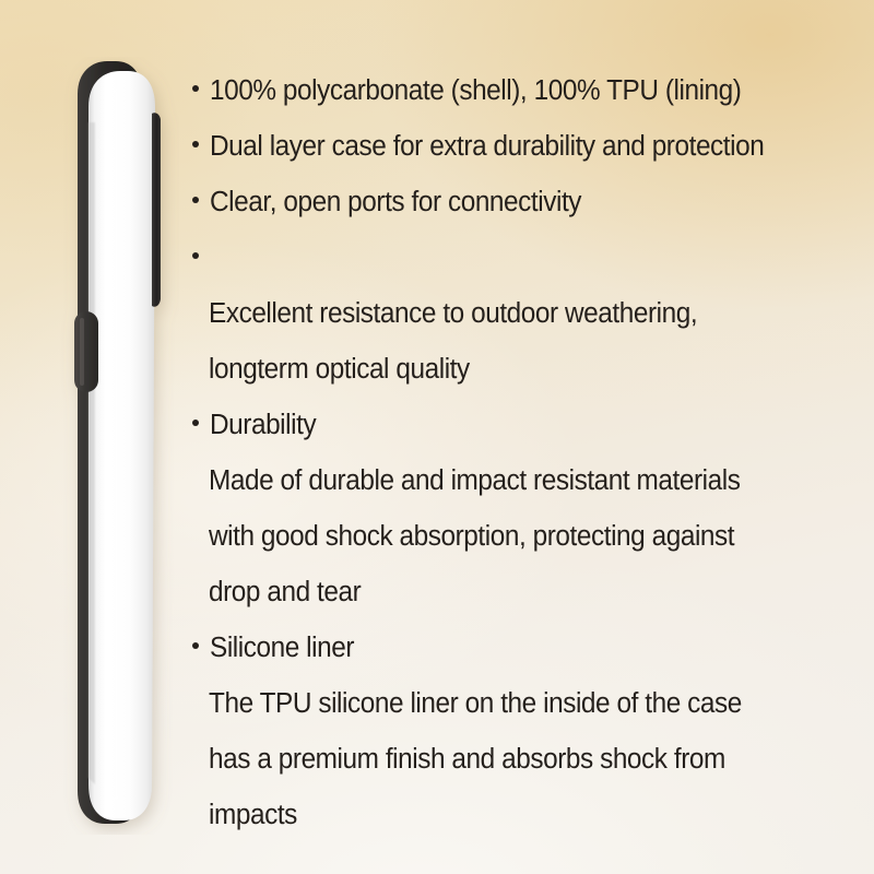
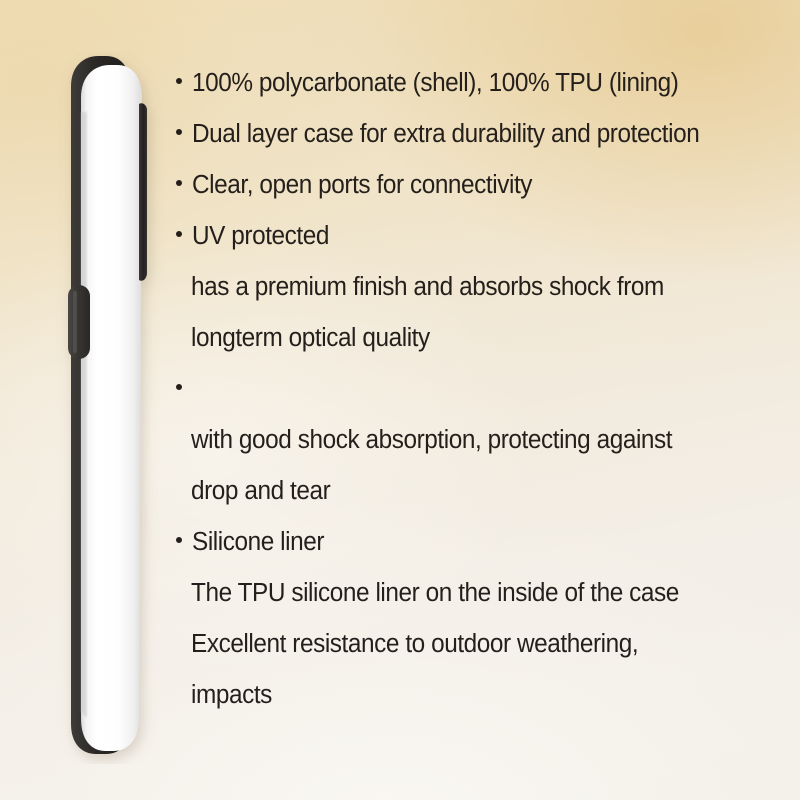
  100% polycarbonate (shell), 100% TPU (lining)
  Dual layer case for extra durability and protection
  Clear, open ports for connectivity
+ UV protected
- Excellent resistance to outdoor weathering,
+ has a premium finish and absorbs shock from
  longterm optical quality
- Durability
- Made of durable and impact resistant materials
  with good shock absorption, protecting against
  drop and tear
  Silicone liner
  The TPU silicone liner on the inside of the case
- has a premium finish and absorbs shock from
+ Excellent resistance to outdoor weathering,
  impacts
